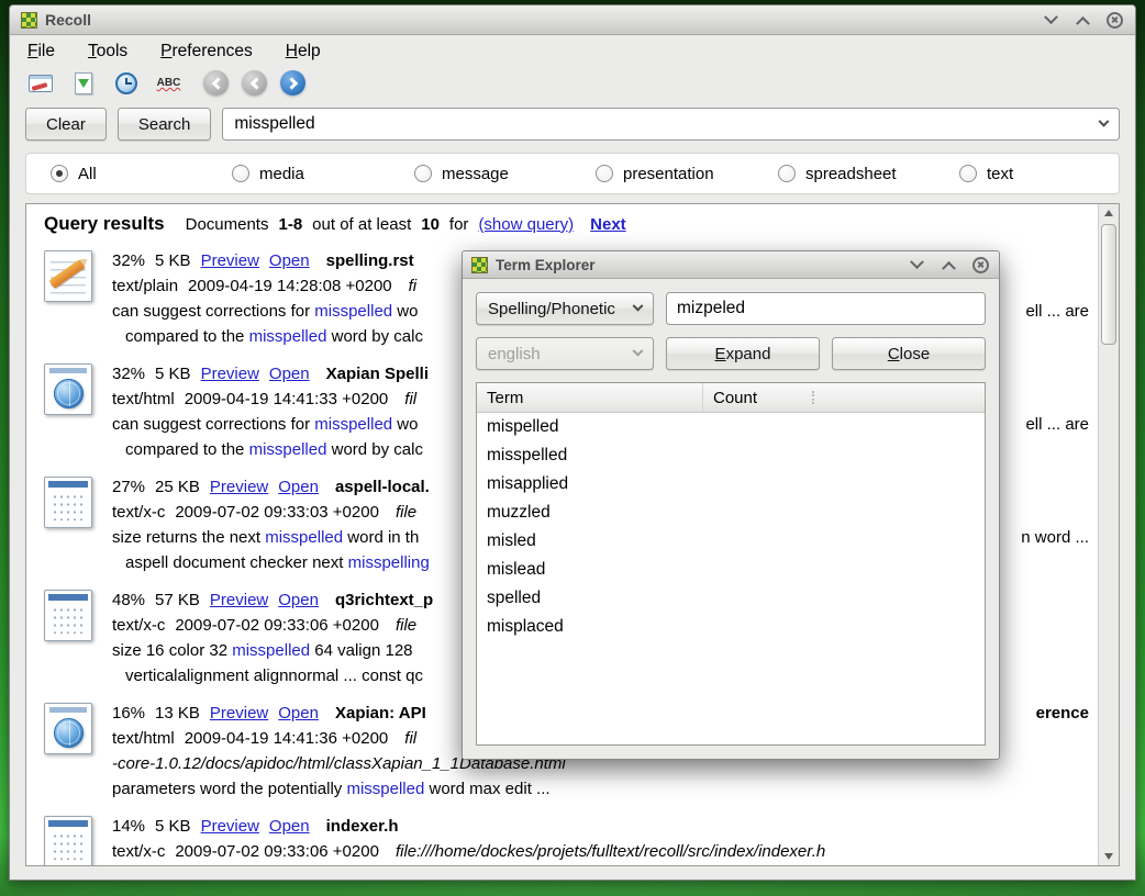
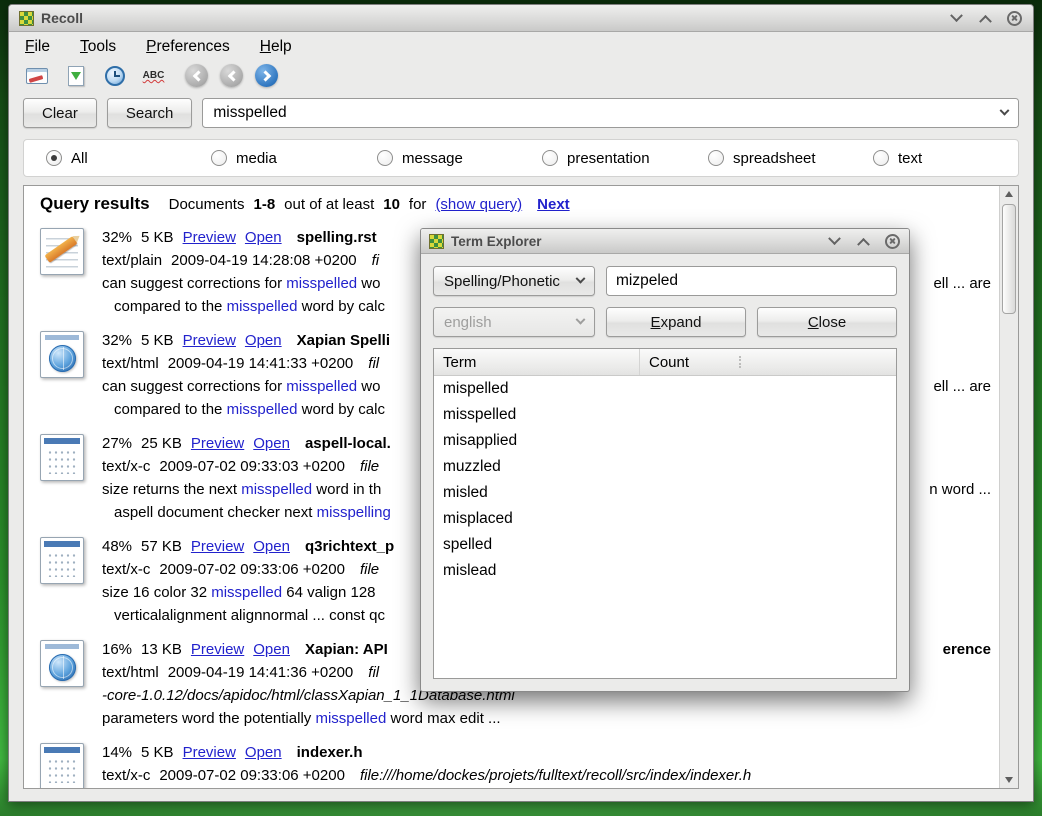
  Recoll
  File
  Tools
  Preferences
  Help
  ABC
  Clear
  Search
  misspelled
  All
  media
  message
  presentation
  spreadsheet
  text
  Query results
  Documents
  1-8
  out of at least
  10
  for
  (show query)
  Next
  32%
  5 KB
  Preview
  Open
  spelling.rst
  text/plain
  2009-04-19 14:28:08 +0200
  fi
  can suggest corrections for misspelled wo
  ell ... are
  compared to the misspelled word by calc
  32%
  5 KB
  Preview
  Open
  Xapian Spelli
  text/html
  2009-04-19 14:41:33 +0200
  fil
  can suggest corrections for misspelled wo
  ell ... are
  compared to the misspelled word by calc
  27%
  25 KB
  Preview
  Open
  aspell-local.
  text/x-c
  2009-07-02 09:33:03 +0200
  file
  size returns the next misspelled word in th
  n word ...
  aspell document checker next misspelling
  48%
  57 KB
  Preview
  Open
  q3richtext_p
  text/x-c
  2009-07-02 09:33:06 +0200
  file
  size 16 color 32 misspelled 64 valign 128
  verticalalignment alignnormal ... const qc
  16%
  13 KB
  Preview
  Open
  Xapian: API
  erence
  text/html
  2009-04-19 14:41:36 +0200
  fil
  -core-1.0.12/docs/apidoc/html/classXapian_1_1Database.html
  parameters word the potentially misspelled word max edit ...
  14%
  5 KB
  Preview
  Open
  indexer.h
  text/x-c
  2009-07-02 09:33:06 +0200
  file:///home/dockes/projets/fulltext/recoll/src/index/indexer.h
  Term Explorer
  Spelling/Phonetic
  mizpeled
  english
  E
  xpand
  C
  lose
  Term
  Count
  mispelled
  misspelled
  misapplied
  muzzled
  misled
- mislead
+ misplaced
  spelled
- misplaced
+ mislead
